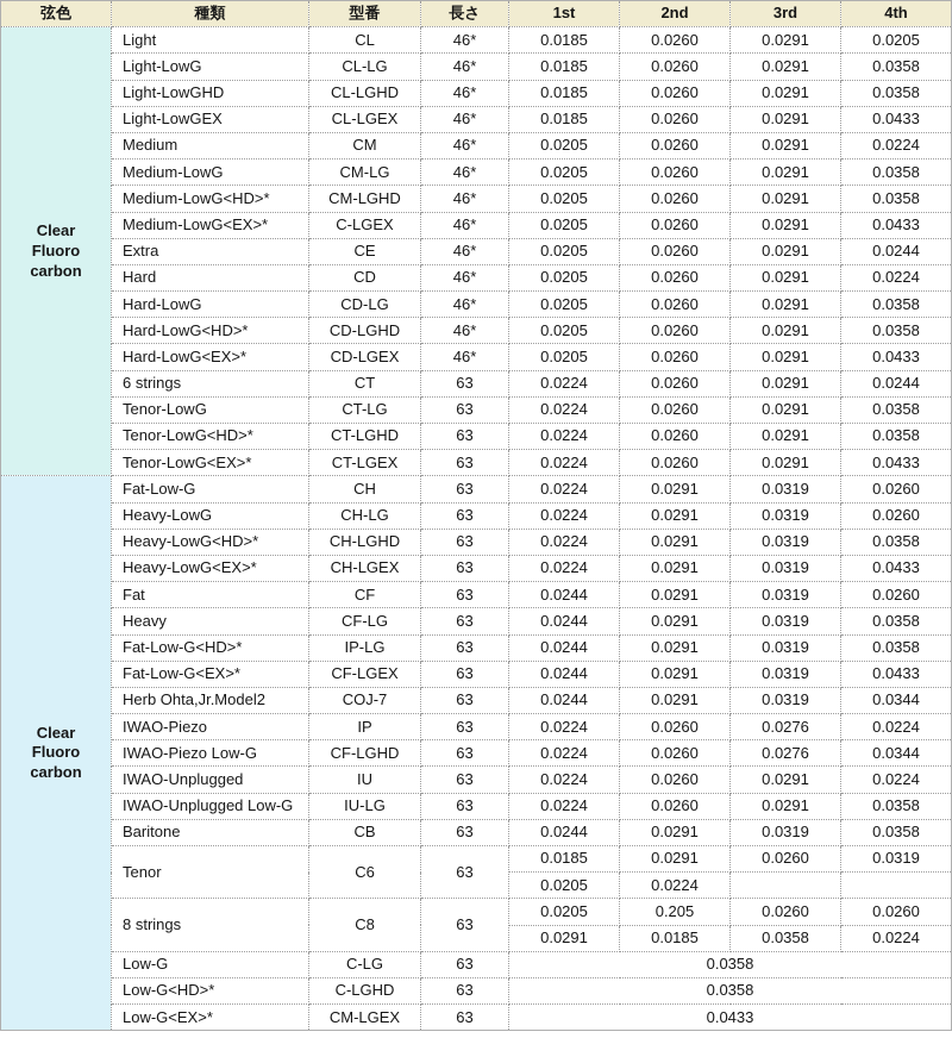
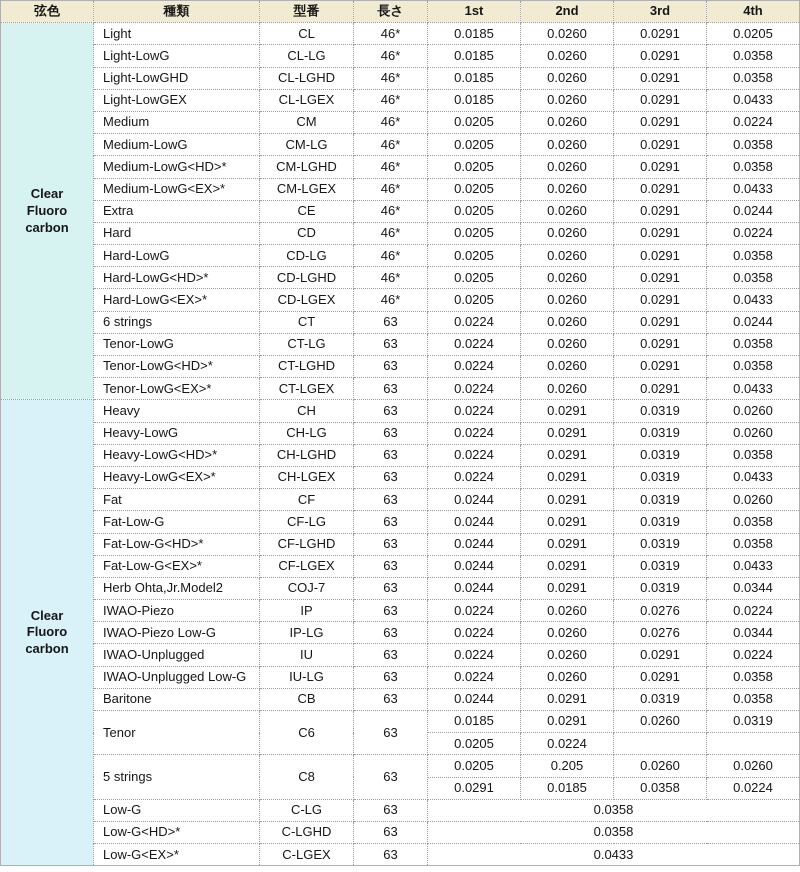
  弦色	種類	型番	長さ	1st	2nd	3rd	4th
  Clear Fluoro carbon	Light	CL	46*	0.0185	0.0260	0.0291	0.0205
  Light-LowG	CL-LG	46*	0.0185	0.0260	0.0291	0.0358
  Light-LowGHD	CL-LGHD	46*	0.0185	0.0260	0.0291	0.0358
  Light-LowGEX	CL-LGEX	46*	0.0185	0.0260	0.0291	0.0433
  Medium	CM	46*	0.0205	0.0260	0.0291	0.0224
  Medium-LowG	CM-LG	46*	0.0205	0.0260	0.0291	0.0358
  Medium-LowG<HD>*	CM-LGHD	46*	0.0205	0.0260	0.0291	0.0358
- Medium-LowG<EX>*	C-LGEX	46*	0.0205	0.0260	0.0291	0.0433
+ Medium-LowG<EX>*	CM-LGEX	46*	0.0205	0.0260	0.0291	0.0433
  Extra	CE	46*	0.0205	0.0260	0.0291	0.0244
  Hard	CD	46*	0.0205	0.0260	0.0291	0.0224
  Hard-LowG	CD-LG	46*	0.0205	0.0260	0.0291	0.0358
  Hard-LowG<HD>*	CD-LGHD	46*	0.0205	0.0260	0.0291	0.0358
  Hard-LowG<EX>*	CD-LGEX	46*	0.0205	0.0260	0.0291	0.0433
  6 strings	CT	63	0.0224	0.0260	0.0291	0.0244
  Tenor-LowG	CT-LG	63	0.0224	0.0260	0.0291	0.0358
  Tenor-LowG<HD>*	CT-LGHD	63	0.0224	0.0260	0.0291	0.0358
  Tenor-LowG<EX>*	CT-LGEX	63	0.0224	0.0260	0.0291	0.0433
- Clear Fluoro carbon	Fat-Low-G	CH	63	0.0224	0.0291	0.0319	0.0260
+ Clear Fluoro carbon	Heavy	CH	63	0.0224	0.0291	0.0319	0.0260
  Heavy-LowG	CH-LG	63	0.0224	0.0291	0.0319	0.0260
  Heavy-LowG<HD>*	CH-LGHD	63	0.0224	0.0291	0.0319	0.0358
  Heavy-LowG<EX>*	CH-LGEX	63	0.0224	0.0291	0.0319	0.0433
  Fat	CF	63	0.0244	0.0291	0.0319	0.0260
- Heavy	CF-LG	63	0.0244	0.0291	0.0319	0.0358
+ Fat-Low-G	CF-LG	63	0.0244	0.0291	0.0319	0.0358
- Fat-Low-G<HD>*	IP-LG	63	0.0244	0.0291	0.0319	0.0358
+ Fat-Low-G<HD>*	CF-LGHD	63	0.0244	0.0291	0.0319	0.0358
  Fat-Low-G<EX>*	CF-LGEX	63	0.0244	0.0291	0.0319	0.0433
  Herb Ohta,Jr.Model2	COJ-7	63	0.0244	0.0291	0.0319	0.0344
  IWAO-Piezo	IP	63	0.0224	0.0260	0.0276	0.0224
- IWAO-Piezo Low-G	CF-LGHD	63	0.0224	0.0260	0.0276	0.0344
+ IWAO-Piezo Low-G	IP-LG	63	0.0224	0.0260	0.0276	0.0344
  IWAO-Unplugged	IU	63	0.0224	0.0260	0.0291	0.0224
  IWAO-Unplugged Low-G	IU-LG	63	0.0224	0.0260	0.0291	0.0358
  Baritone	CB	63	0.0244	0.0291	0.0319	0.0358
  Tenor	C6	63	0.0185	0.0291	0.0260	0.0319
  0.0205	0.0224
- 8 strings	C8	63	0.0205	0.205	0.0260	0.0260
+ 5 strings	C8	63	0.0205	0.205	0.0260	0.0260
  0.0291	0.0185	0.0358	0.0224
  Low-G	C-LG	63	0.0358
  Low-G<HD>*	C-LGHD	63	0.0358
- Low-G<EX>*	CM-LGEX	63	0.0433
+ Low-G<EX>*	C-LGEX	63	0.0433
